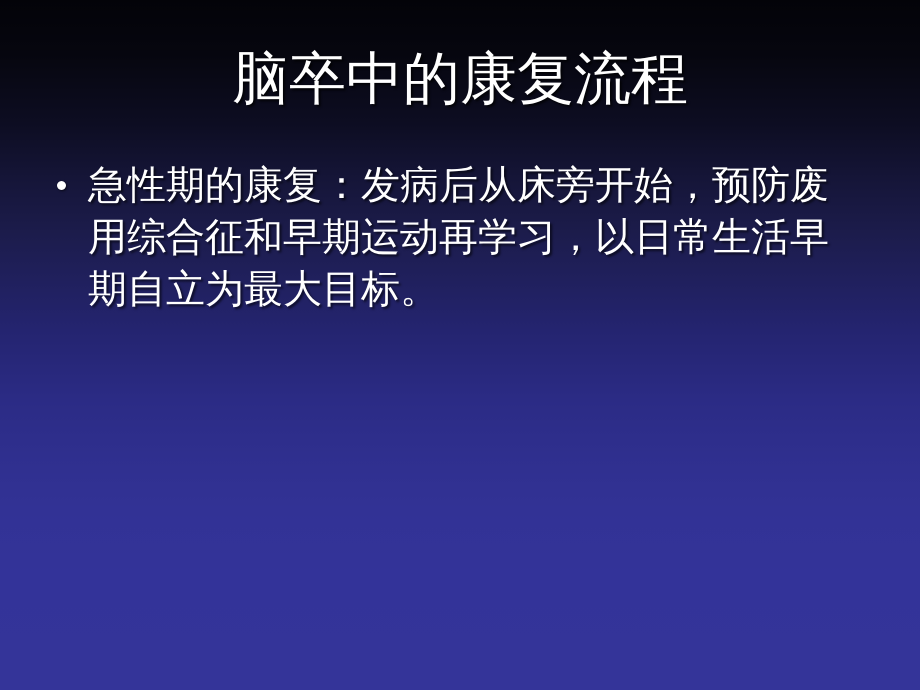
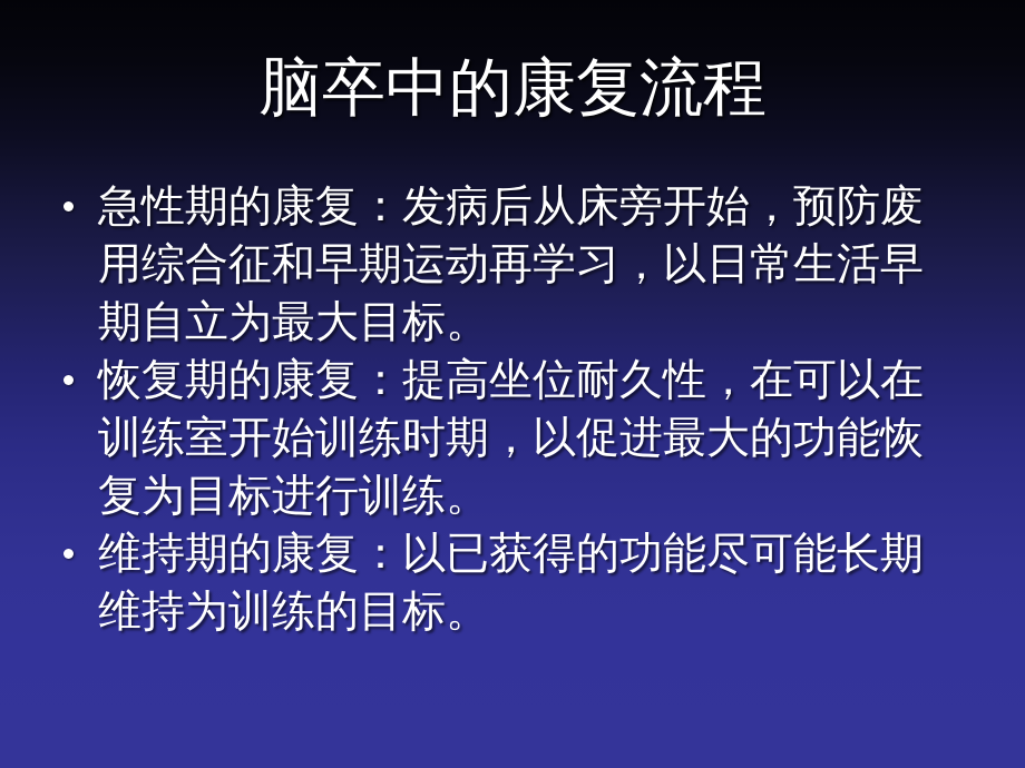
  脑卒中的康复流程
  急性期的康复：发病后从床旁开始，预防废用综合征和早期运动再学习，以日常生活早期自立为最大目标。
+ 恢复期的康复：提高坐位耐久性，在可以在训练室开始训练时期，以促进最大的功能恢复为目标进行训练。
+ 维持期的康复：以已获得的功能尽可能长期维持为训练的目标。
